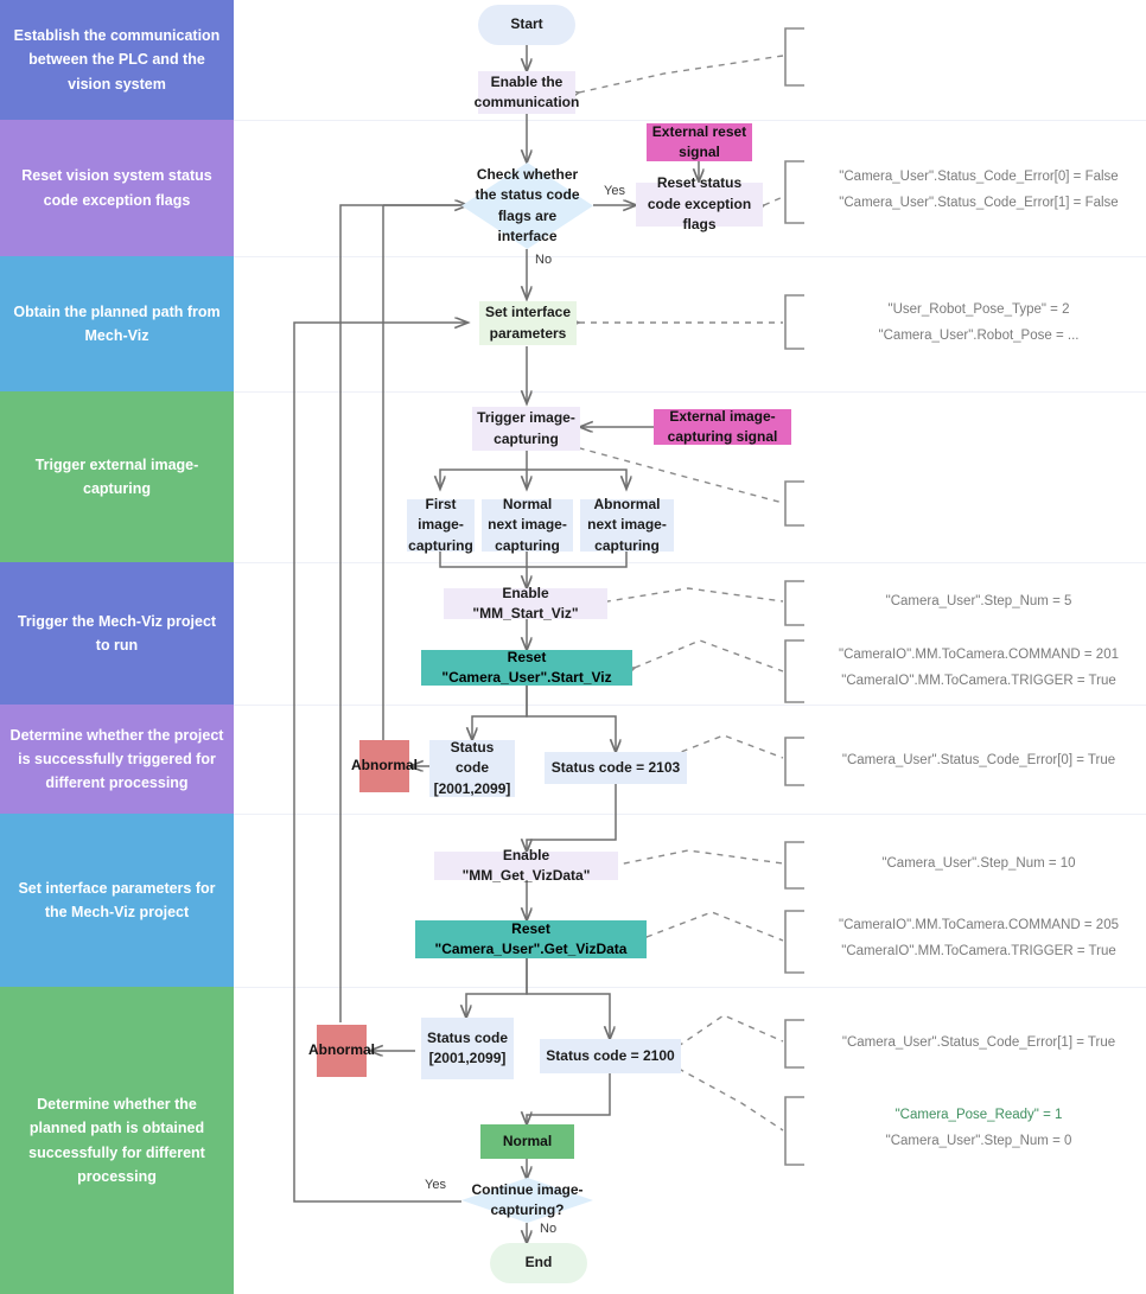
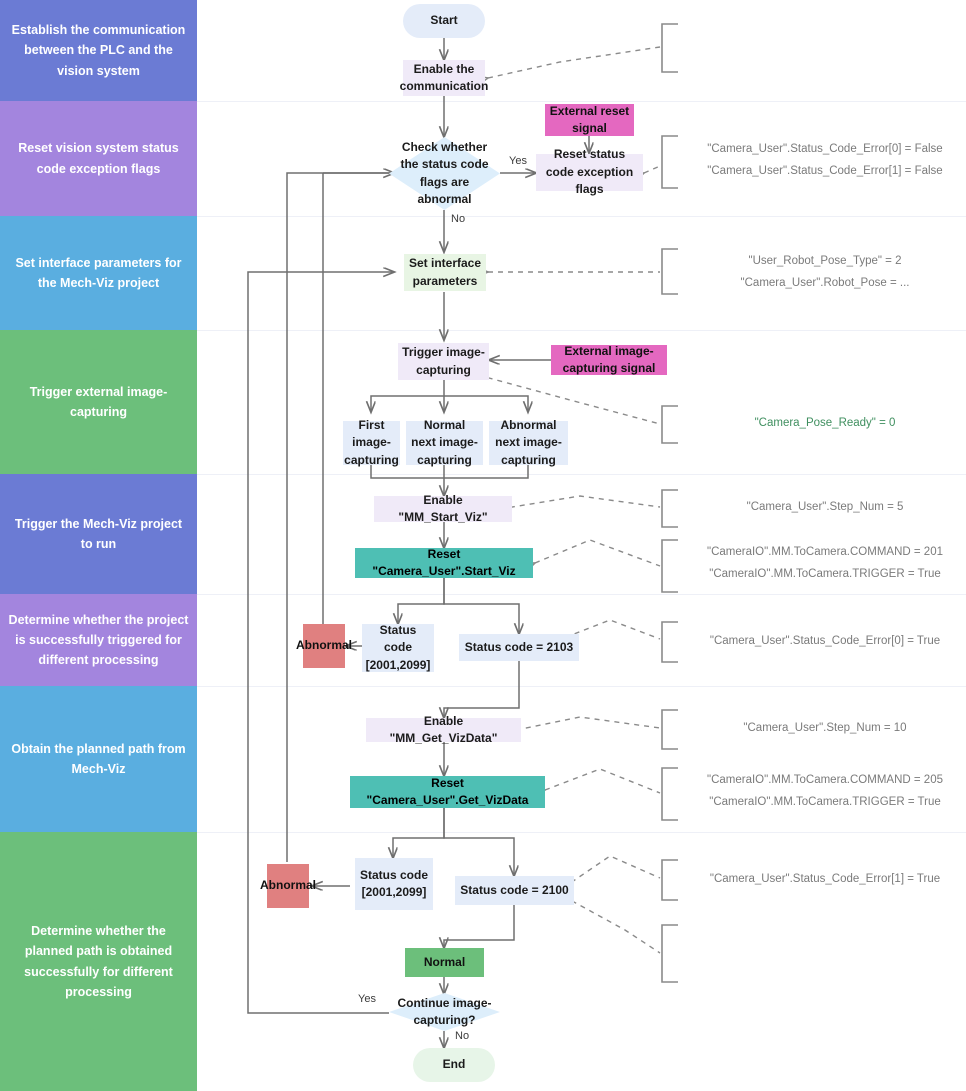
  Establish the communication between the PLC and the vision system
  Reset vision system status code exception flags
- Obtain the planned path from Mech-Viz
+ Set interface parameters for the Mech-Viz project
  Trigger external image-capturing
  Trigger the Mech-Viz project to run
  Determine whether the project is successfully triggered for different processing
- Set interface parameters for the Mech-Viz project
+ Obtain the planned path from Mech-Viz
  Determine whether the planned path is obtained successfully for different processing
  Start
  Enable the communication
- Check whether the status code flags are interface
+ Check whether the status code flags are abnormal
  External reset signal
  Reset status code exception flags
  Set interface parameters
  Trigger image-capturing
  External image-capturing signal
  First image-capturing
  Normal next image-capturing
  Abnormal next image-capturing
  Enable "MM_Start_Viz"
  Reset "Camera_User".Start_Viz
  Abnormal
  Status code [2001,2099]
  Status code = 2103
  Enable "MM_Get_VizData"
  Reset "Camera_User".Get_VizData
  Abnormal
  Status code [2001,2099]
  Status code = 2100
  Normal
  Continue image-capturing?
  End
  Yes
  No
  Yes
  No
  "Camera_User".Status_Code_Error[0] = False
  "Camera_User".Status_Code_Error[1] = False
  "User_Robot_Pose_Type" = 2
  "Camera_User".Robot_Pose = ...
+ "Camera_Pose_Ready" = 0
  "Camera_User".Step_Num = 5
  "CameraIO".MM.ToCamera.COMMAND = 201
  "CameraIO".MM.ToCamera.TRIGGER = True
  "Camera_User".Status_Code_Error[0] = True
  "Camera_User".Step_Num = 10
  "CameraIO".MM.ToCamera.COMMAND = 205
  "CameraIO".MM.ToCamera.TRIGGER = True
  "Camera_User".Status_Code_Error[1] = True
- "Camera_Pose_Ready" = 1
- "Camera_User".Step_Num = 0
